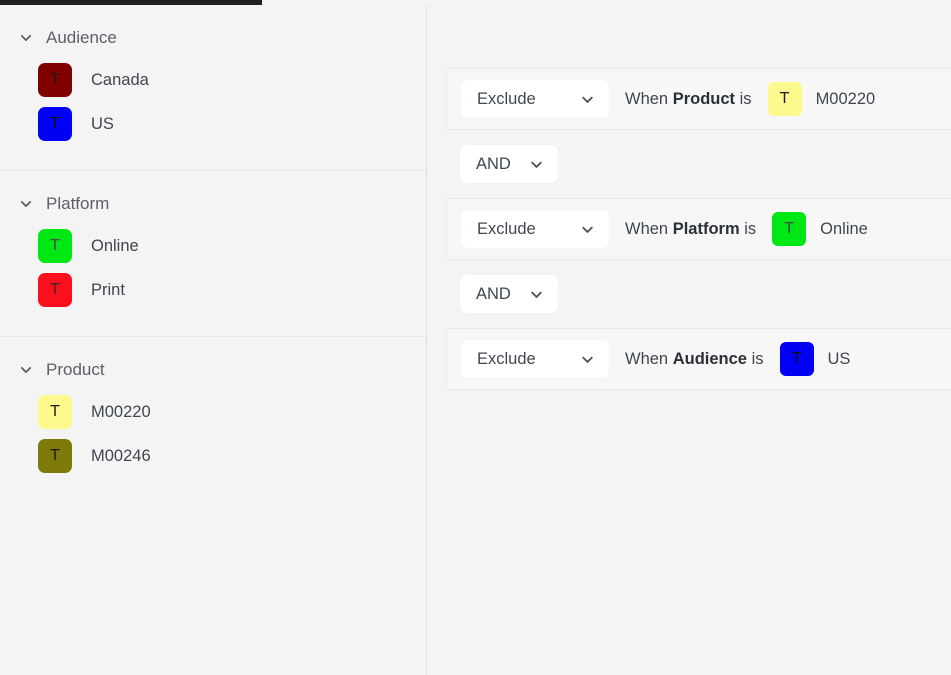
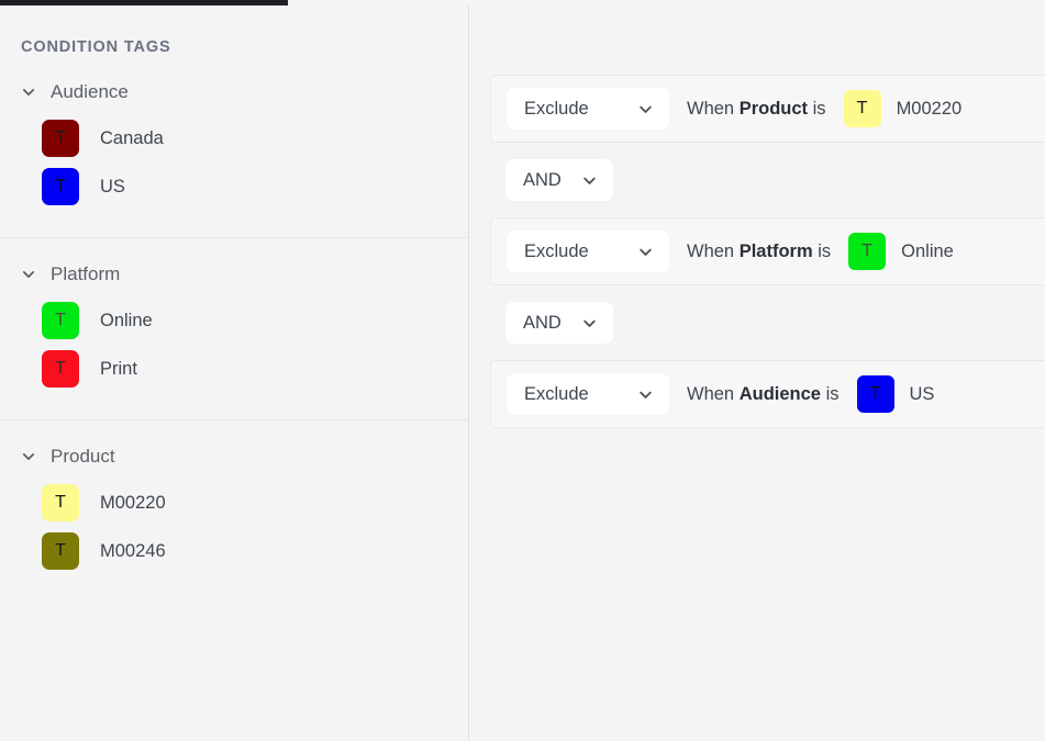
+ CONDITION TAGS
  Audience
  T
  Canada
  T
  US
  Platform
  T
  Online
  T
  Print
  Product
  T
  M00220
  T
  M00246
  Exclude
  When Product is
  T
  M00220
  AND
  Exclude
  When Platform is
  T
  Online
  AND
  Exclude
  When Audience is
  T
  US
